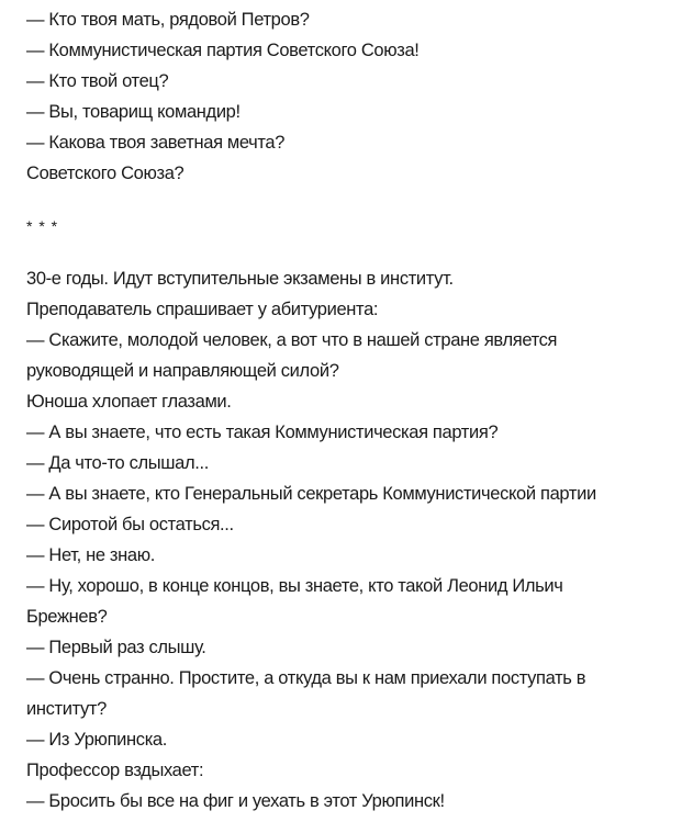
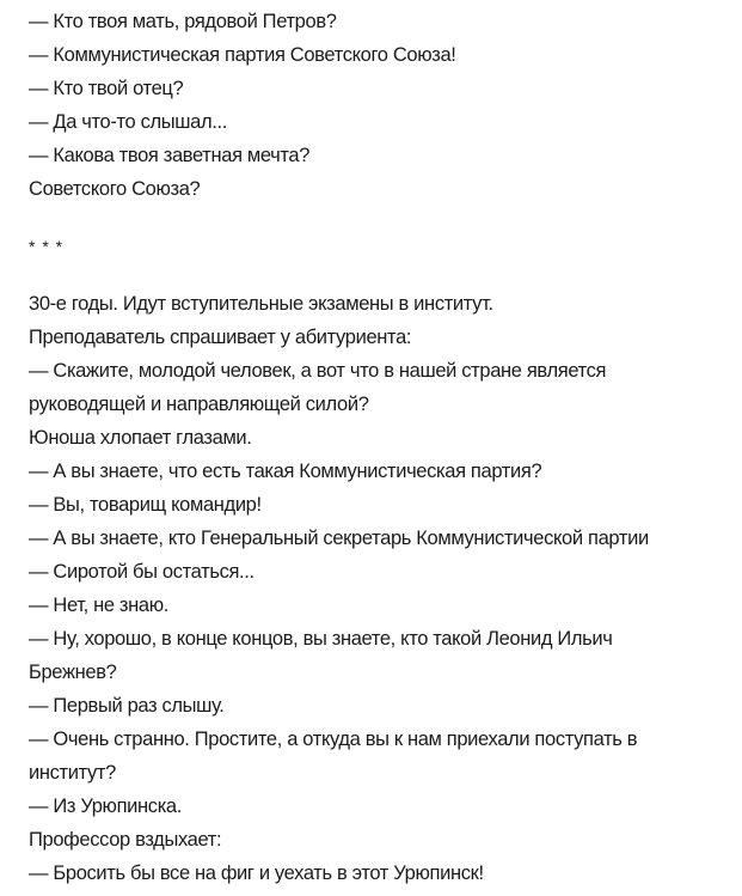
  — Кто твоя мать, рядовой Петров?
  — Коммунистическая партия Советского Союза!
  — Кто твой отец?
- — Вы, товарищ командир!
+ — Да что-то слышал...
  — Какова твоя заветная мечта?
  Советского Союза?
  * * *
  30-е годы. Идут вступительные экзамены в институт.
  Преподаватель спрашивает у абитуриента:
  — Скажите, молодой человек, а вот что в нашей стране является
  руководящей и направляющей силой?
  Юноша хлопает глазами.
  — А вы знаете, что есть такая Коммунистическая партия?
- — Да что-то слышал...
+ — Вы, товарищ командир!
  — А вы знаете, кто Генеральный секретарь Коммунистической партии
  — Сиротой бы остаться...
  — Нет, не знаю.
  — Ну, хорошо, в конце концов, вы знаете, кто такой Леонид Ильич
  Брежнев?
  — Первый раз слышу.
  — Очень странно. Простите, а откуда вы к нам приехали поступать в
  институт?
  — Из Урюпинска.
  Профессор вздыхает:
  — Бросить бы все на фиг и уехать в этот Урюпинск!
